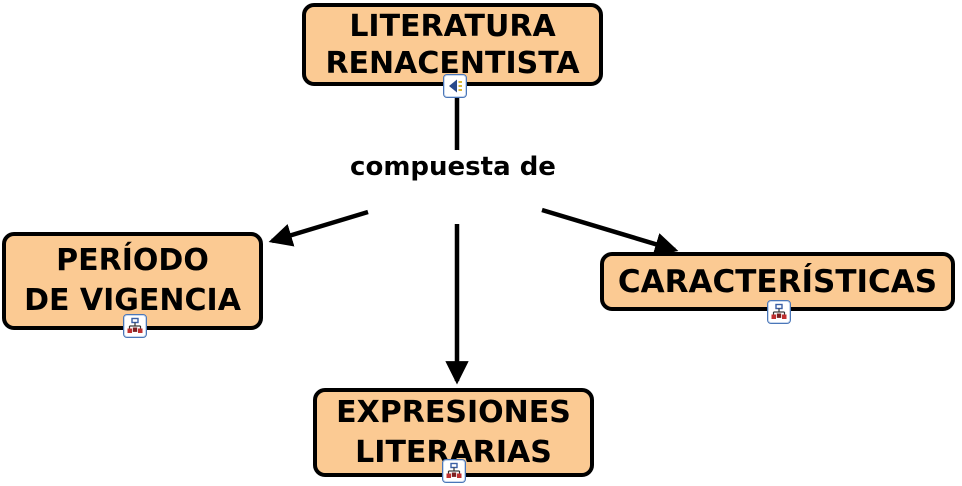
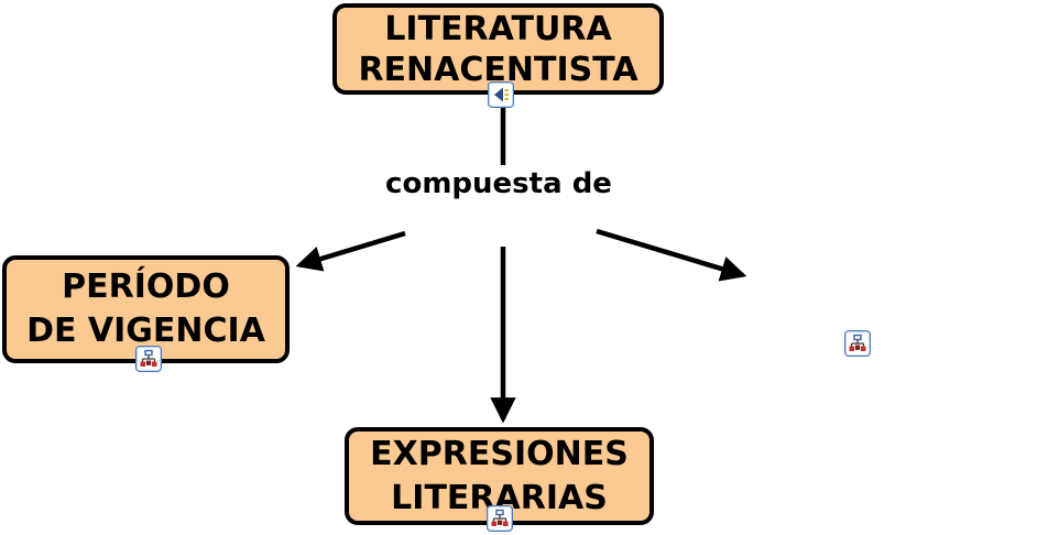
  LITERATURA
  RENACENTISTA
  PERÍODO
  DE VIGENCIA
- CARACTERÍSTICAS
  EXPRESIONES
  LITERARIAS
  compuesta de
